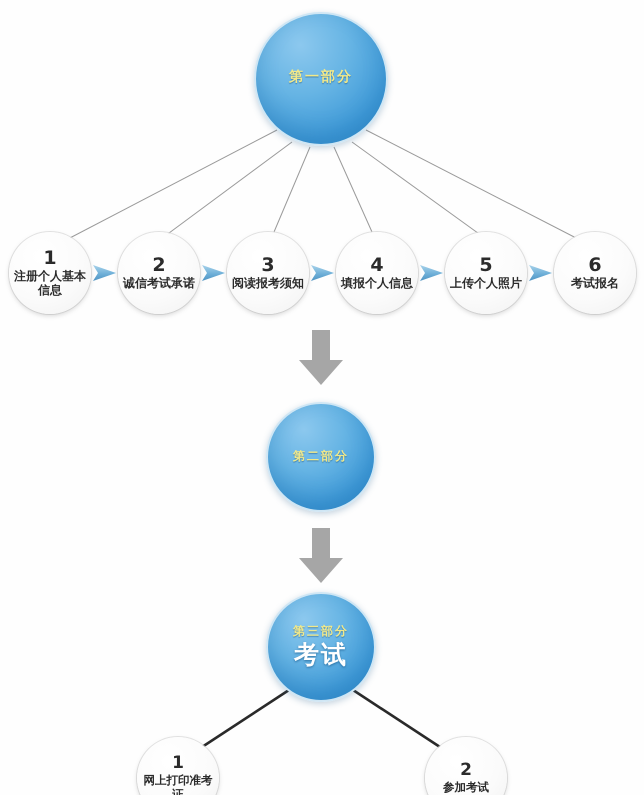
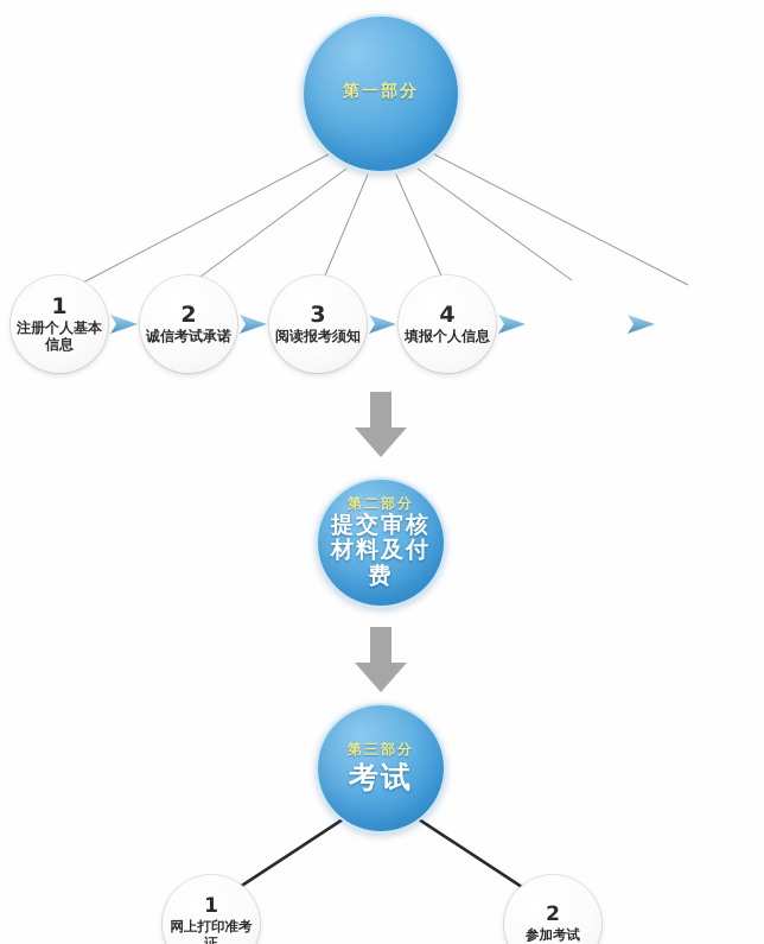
  第一部分
  1
  注册个人基本信息
  2
  诚信考试承诺
  3
  阅读报考须知
  4
  填报个人信息
- 5
- 上传个人照片
- 6
- 考试报名
  第二部分
+ 提交审核材料及付费
  第三部分
  考试
  1
  网上打印准考证
  2
  参加考试
